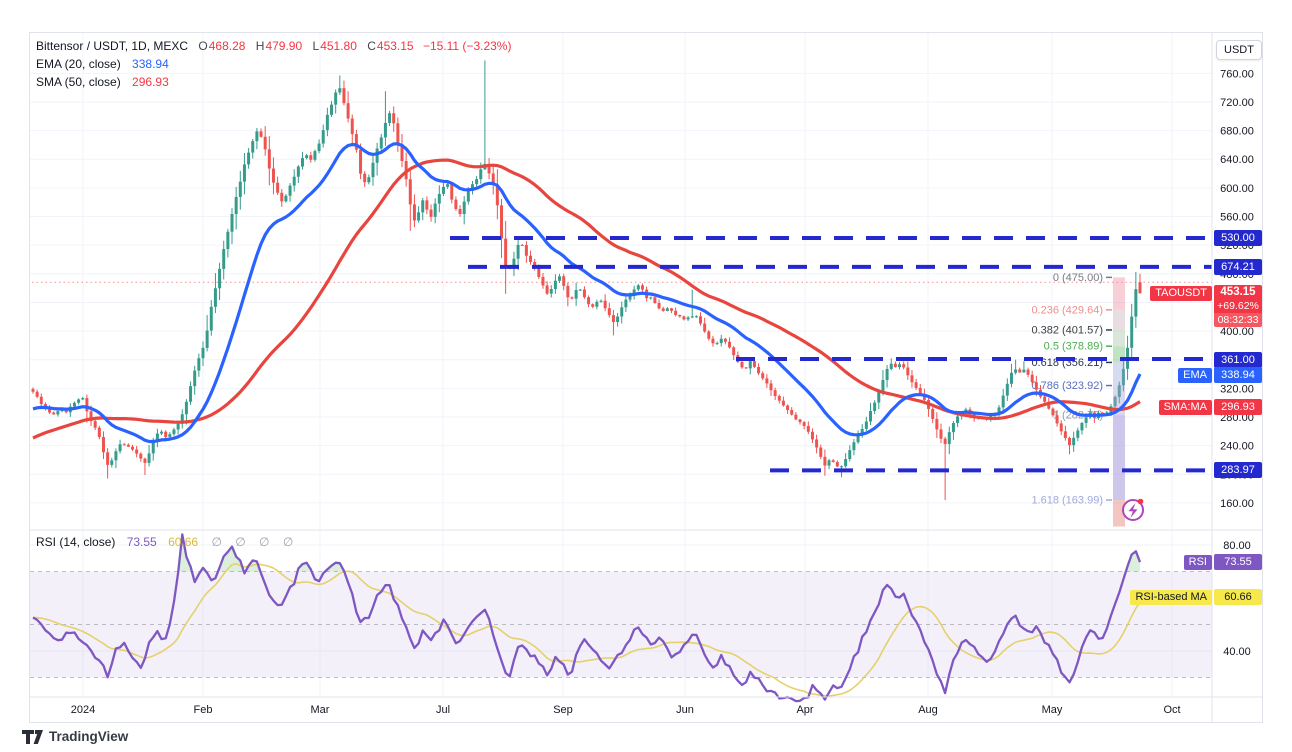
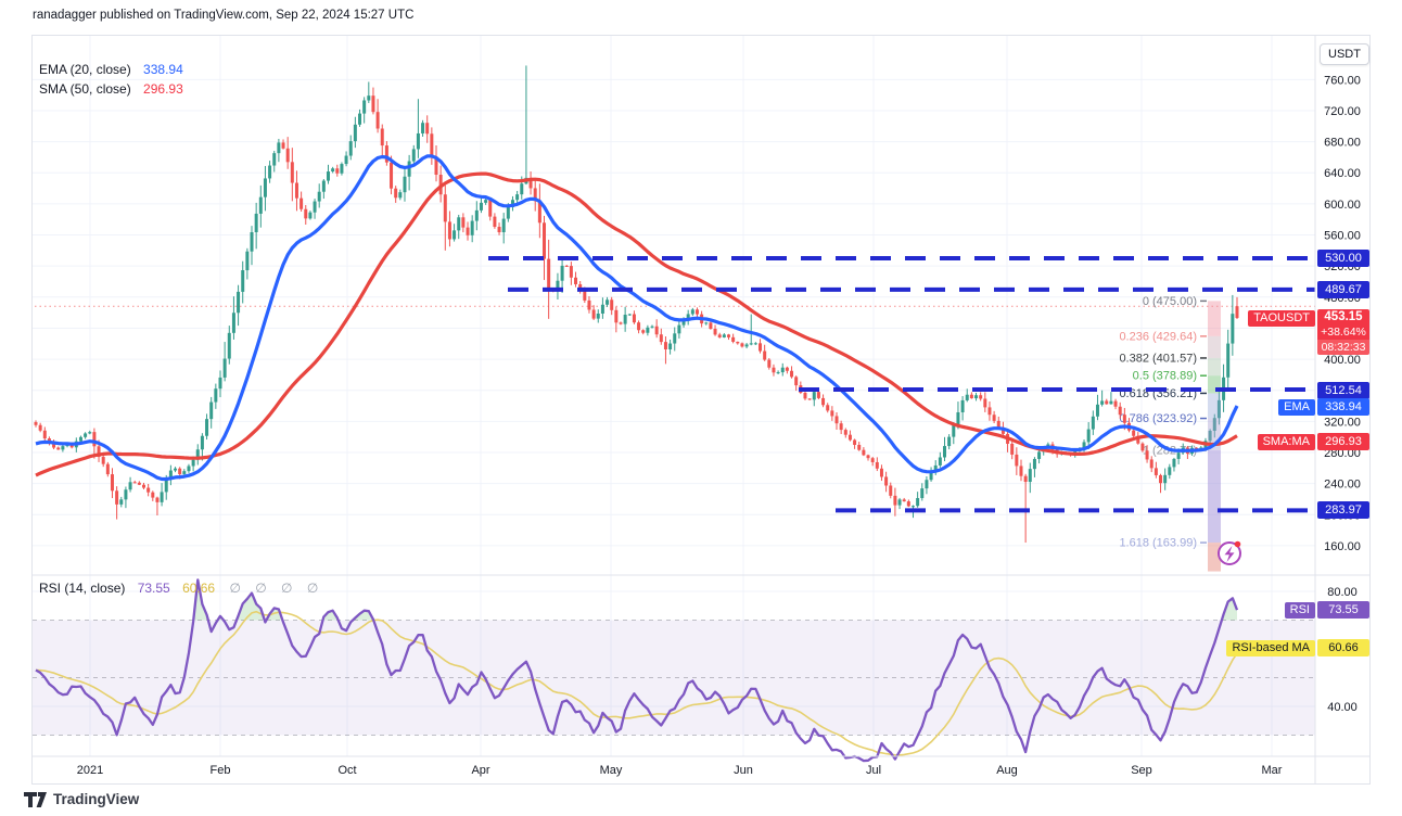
+ ranadagger published on TradingView.com, Sep 22, 2024 15:27 UTC
  0 (475.00)
  0.236 (429.64)
  0.382 (401.57)
  0.5 (378.89)
  0.618 (356.21)
  0.786 (323.92)
  1.618 (163.99)
  760.00
  720.00
  680.00
  640.00
  600.00
  560.00
  520.00
  400.00
  320.00
  280.00
  240.00
  160.00
  80.00
  40.00
- 2024
+ 2021
  Feb
- Mar
+ Oct
- Jul
+ Apr
- Sep
+ May
  Jun
- Apr
+ Jul
  Aug
- May
+ Sep
- Oct
+ Mar
- Bittensor / USDT, 1D, MEXC O468.28 H479.90 L451.80 C453.15 −15.11 (−3.23%)
  EMA (20, close) 338.94
  SMA (50, close) 296.93
  RSI (14, close) 73.55 60.66 ∅ ∅ ∅ ∅
  USDT
  TAOUSDT
  EMA
  SMA:MA
  RSI
  RSI-based MA
  530.00
- 674.21
+ 489.67
  453.15
- +69.62%
+ +38.64%
  08:32:33
- 361.00
+ 512.54
  338.94
  296.93
  283.97
  73.55
  60.66
  TradingView
